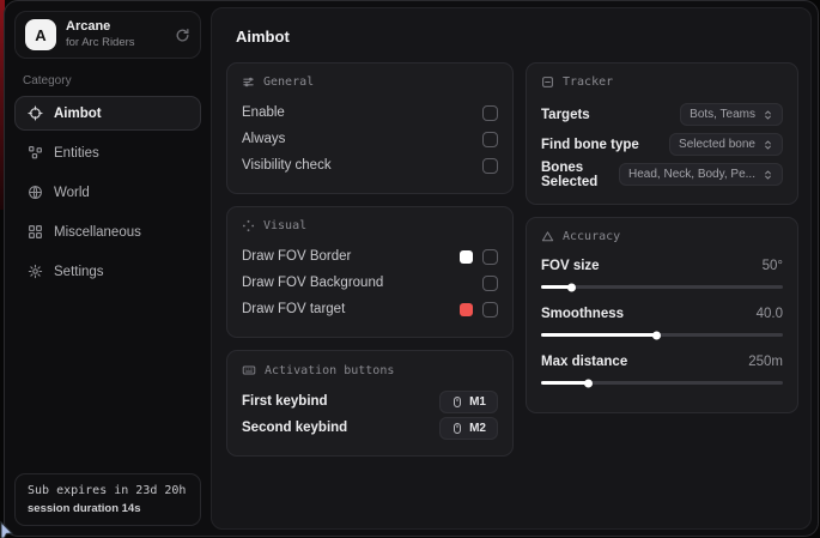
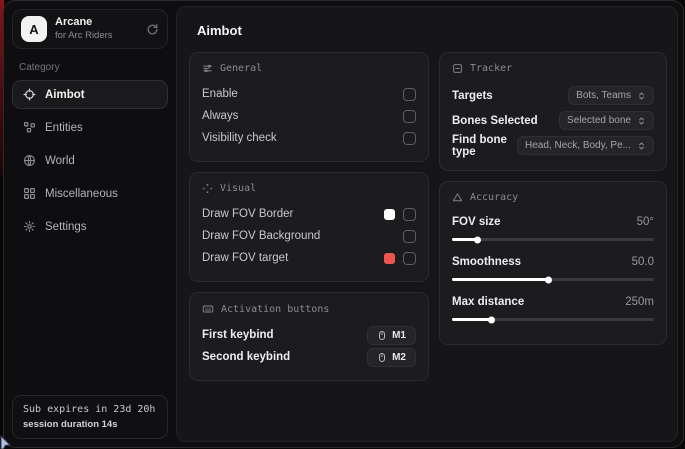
  A
  Arcane
  for Arc Riders
  Category
  Aimbot
  Entities
  World
  Miscellaneous
  Settings
  Sub expires in 23d 20h
  session duration 14s
  Aimbot
  General
  Enable
  Always
  Visibility check
  Visual
  Draw FOV Border
  Draw FOV Background
  Draw FOV target
  Activation buttons
  First keybind
  M1
  Second keybind
  M2
  Tracker
  Targets
  Bots, Teams
- Find bone type
+ Bones Selected
  Selected bone
- Bones Selected
+ Find bone type
  Head, Neck, Body, Pe...
  Accuracy
  FOV size
  50°
  Smoothness
- 40.0
+ 50.0
  Max distance
  250m
